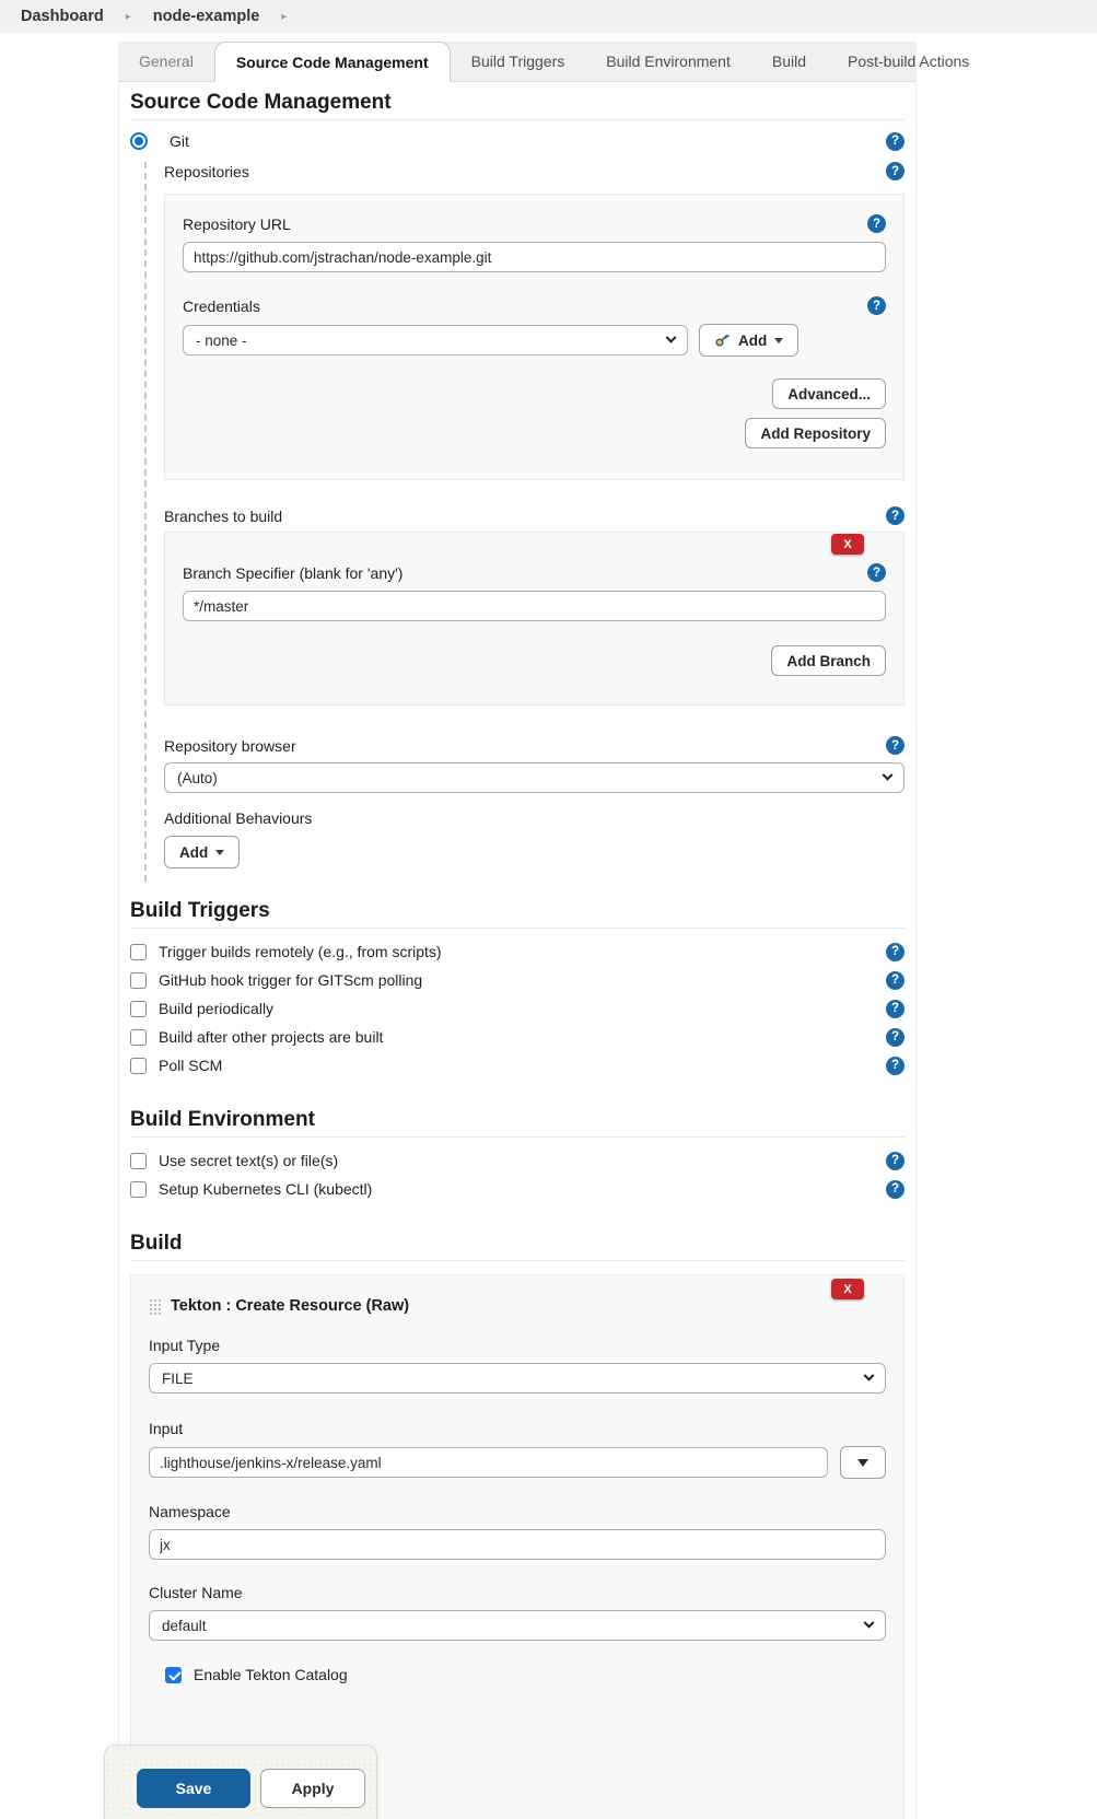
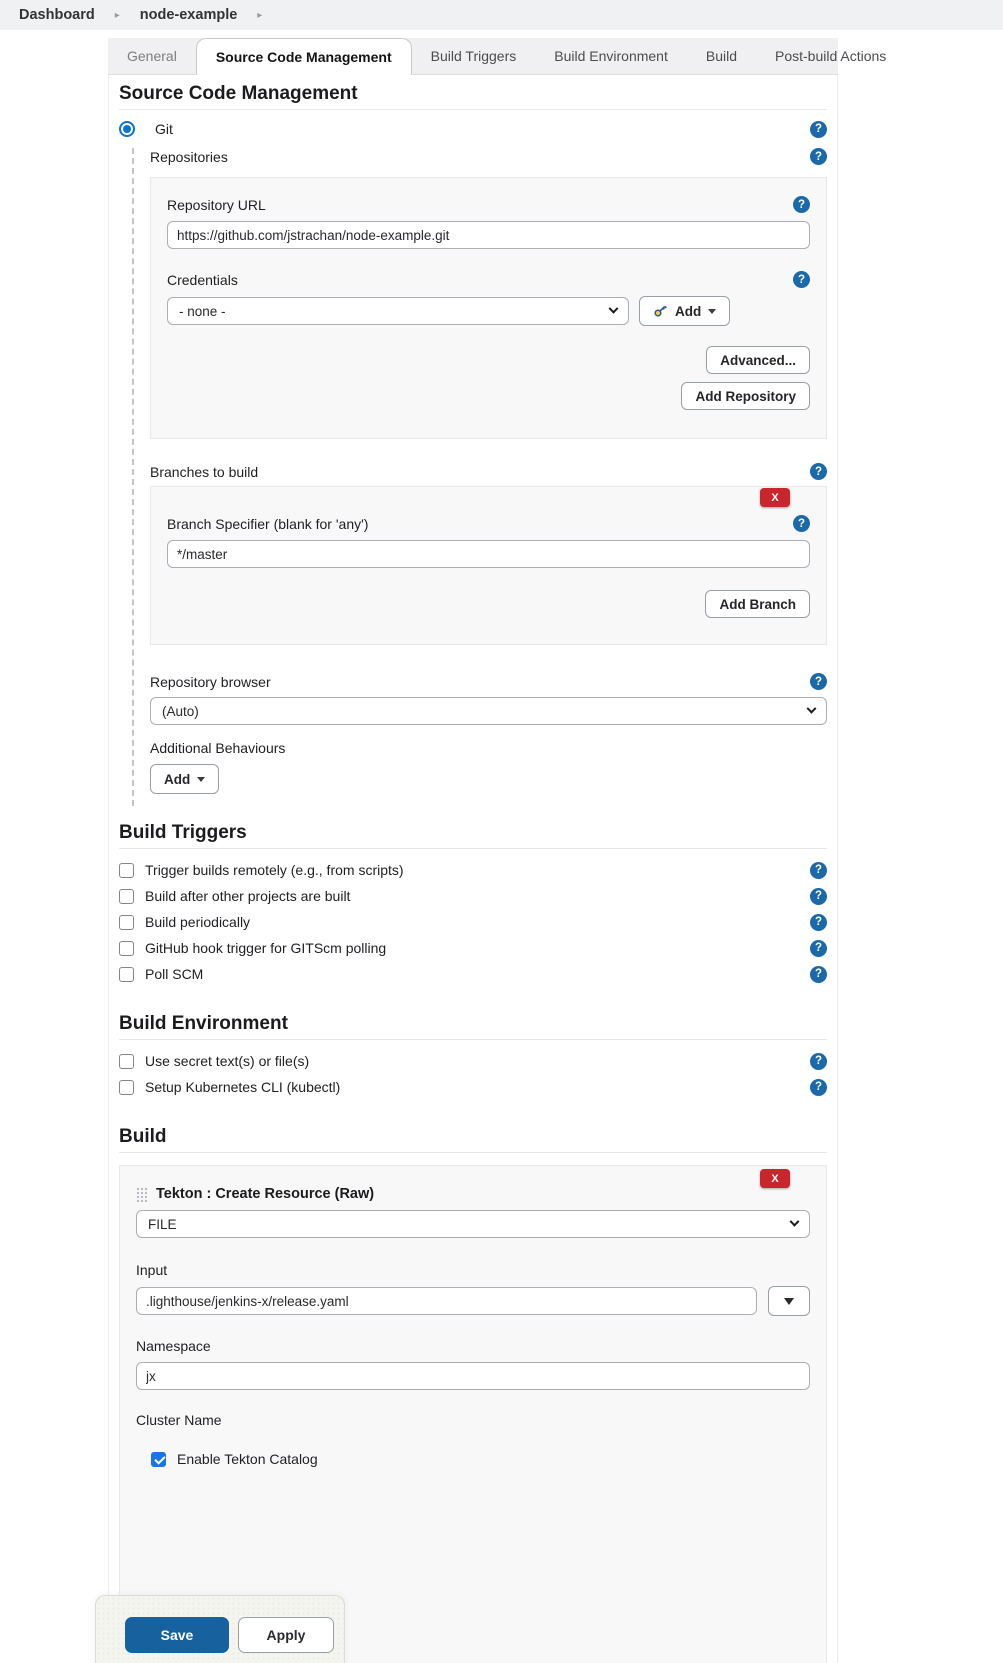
  Dashboard
  ▸
  node-example
  ▸
  General
  Source Code Management
  Build Triggers
  Build Environment
  Build
  Post-build Actions
  Source Code Management
  Git
  ?
  Repositories
  ?
  Repository URL
  ?
  https://github.com/jstrachan/node-example.git
  Credentials
  ?
  - none -
  Add
  Advanced...
  Add Repository
  Branches to build
  ?
  X
  Branch Specifier (blank for 'any')
  ?
  */master
  Add Branch
  Repository browser
  ?
  (Auto)
  Additional Behaviours
  Add
  Build Triggers
  Trigger builds remotely (e.g., from scripts)
  ?
- GitHub hook trigger for GITScm polling
+ Build after other projects are built
  ?
  Build periodically
  ?
- Build after other projects are built
+ GitHub hook trigger for GITScm polling
  ?
  Poll SCM
  ?
  Build Environment
  Use secret text(s) or file(s)
  ?
  Setup Kubernetes CLI (kubectl)
  ?
  Build
  X
  Tekton : Create Resource (Raw)
- Input Type
  FILE
  Input
  .lighthouse/jenkins-x/release.yaml
  Namespace
  jx
  Cluster Name
- default
  Enable Tekton Catalog
  Save
  Apply
